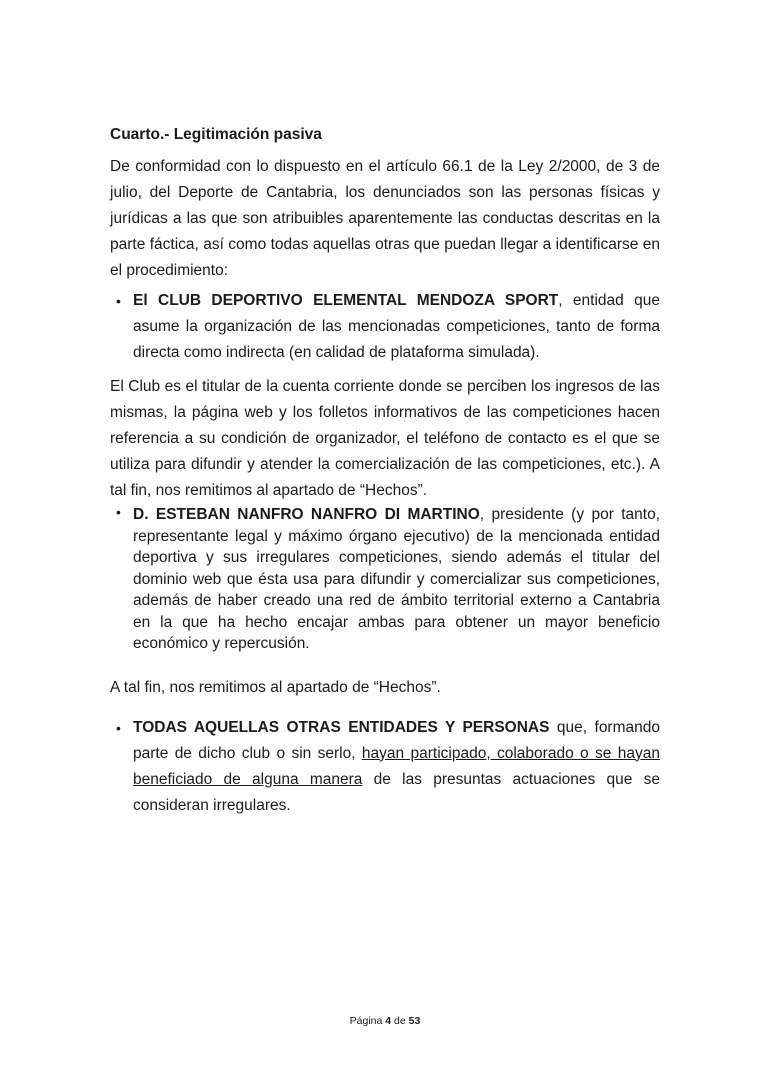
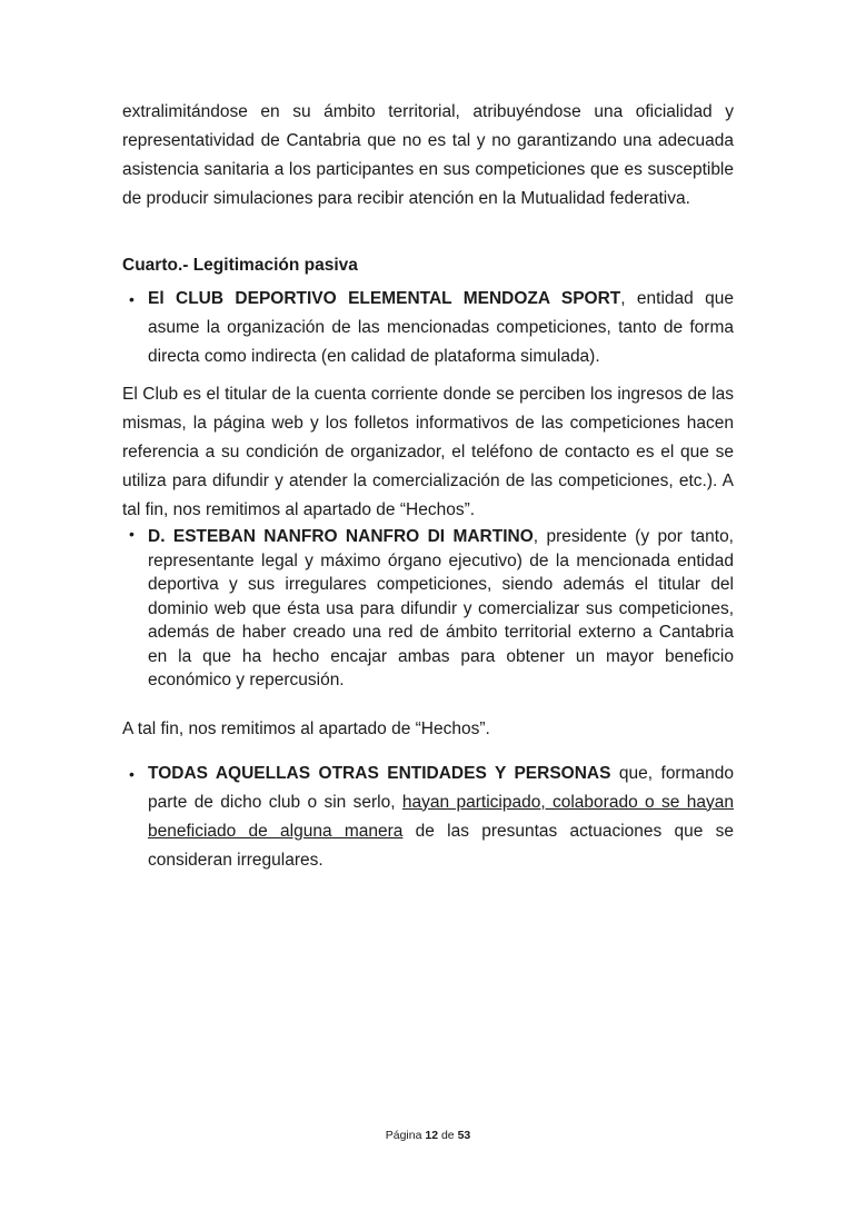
+ extralimitándose en su ámbito territorial, atribuyéndose una oficialidad y representatividad de Cantabria que no es tal y no garantizando una adecuada asistencia sanitaria a los participantes en sus competiciones que es susceptible de producir simulaciones para recibir atención en la Mutualidad federativa.
  Cuarto.- Legitimación pasiva
- De conformidad con lo dispuesto en el artículo 66.1 de la Ley 2/2000, de 3 de julio, del Deporte de Cantabria, los denunciados son las personas físicas y jurídicas a las que son atribuibles aparentemente las conductas descritas en la parte fáctica, así como todas aquellas otras que puedan llegar a identificarse en el procedimiento:
  •
  El CLUB DEPORTIVO ELEMENTAL MENDOZA SPORT, entidad que asume la organización de las mencionadas competiciones, tanto de forma directa como indirecta (en calidad de plataforma simulada).
  El Club es el titular de la cuenta corriente donde se perciben los ingresos de las mismas, la página web y los folletos informativos de las competiciones hacen referencia a su condición de organizador, el teléfono de contacto es el que se utiliza para difundir y atender la comercialización de las competiciones, etc.). A tal fin, nos remitimos al apartado de “Hechos”.
  •
  D. ESTEBAN NANFRO NANFRO DI MARTINO, presidente (y por tanto, representante legal y máximo órgano ejecutivo) de la mencionada entidad deportiva y sus irregulares competiciones, siendo además el titular del dominio web que ésta usa para difundir y comercializar sus competiciones, además de haber creado una red de ámbito territorial externo a Cantabria en la que ha hecho encajar ambas para obtener un mayor beneficio económico y repercusión.
  A tal fin, nos remitimos al apartado de “Hechos”.
  •
  TODAS AQUELLAS OTRAS ENTIDADES Y PERSONAS que, formando parte de dicho club o sin serlo, hayan participado, colaborado o se hayan beneficiado de alguna manera de las presuntas actuaciones que se consideran irregulares.
- Página 4 de 53
+ Página 12 de 53
